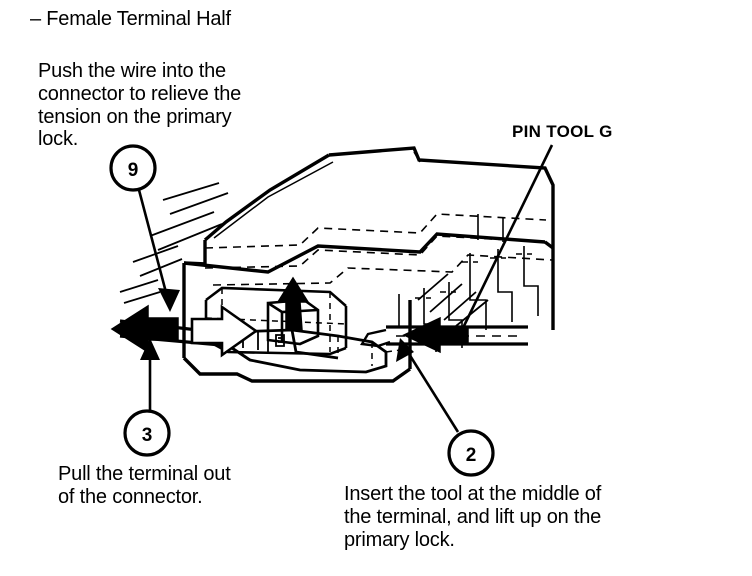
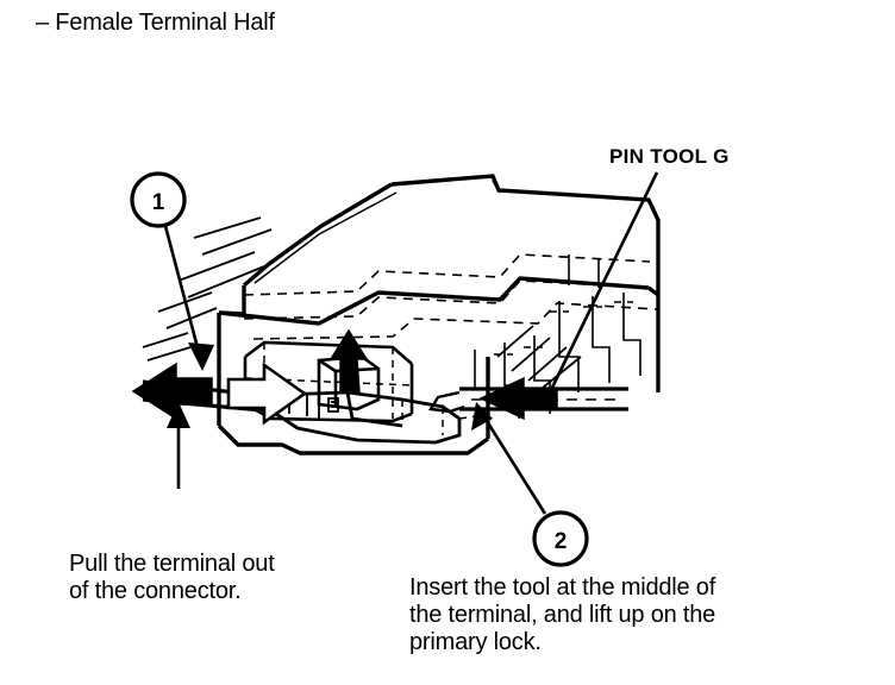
  – Female Terminal Half
- Push the wire into the
- connector to relieve the
- tension on the primary
- lock.
  Pull the terminal out
  of the connector.
  Insert the tool at the middle of
  the terminal, and lift up on the
  primary lock.
  PIN TOOL G
- 9
+ 1
- 3
  2
